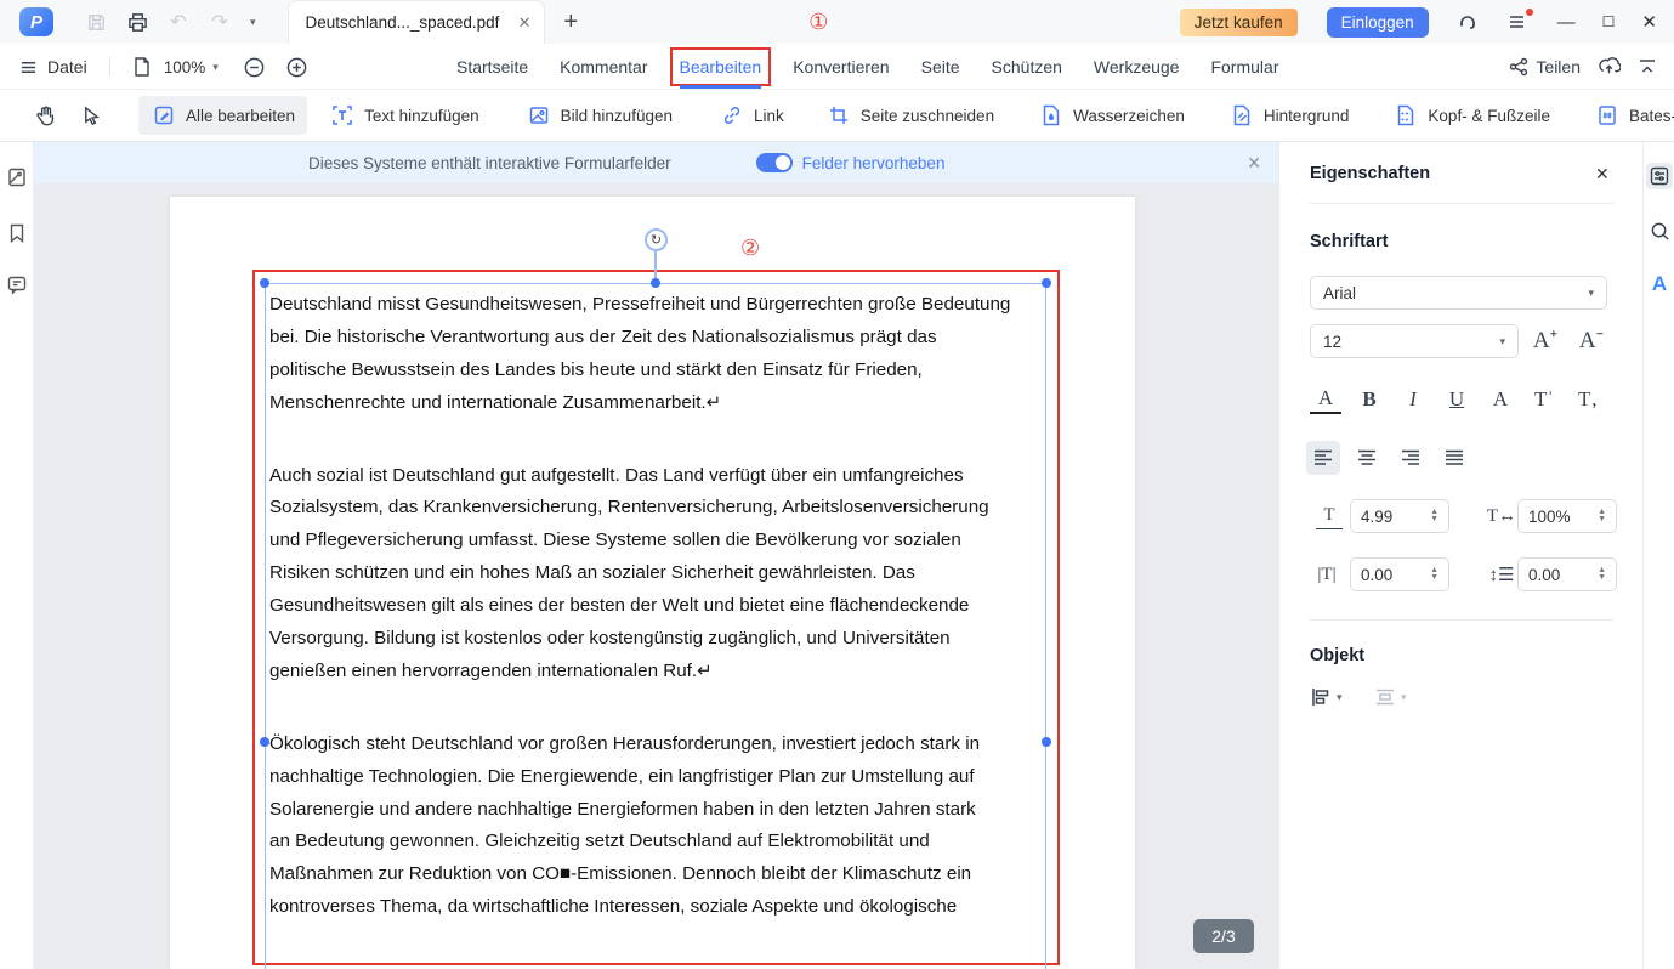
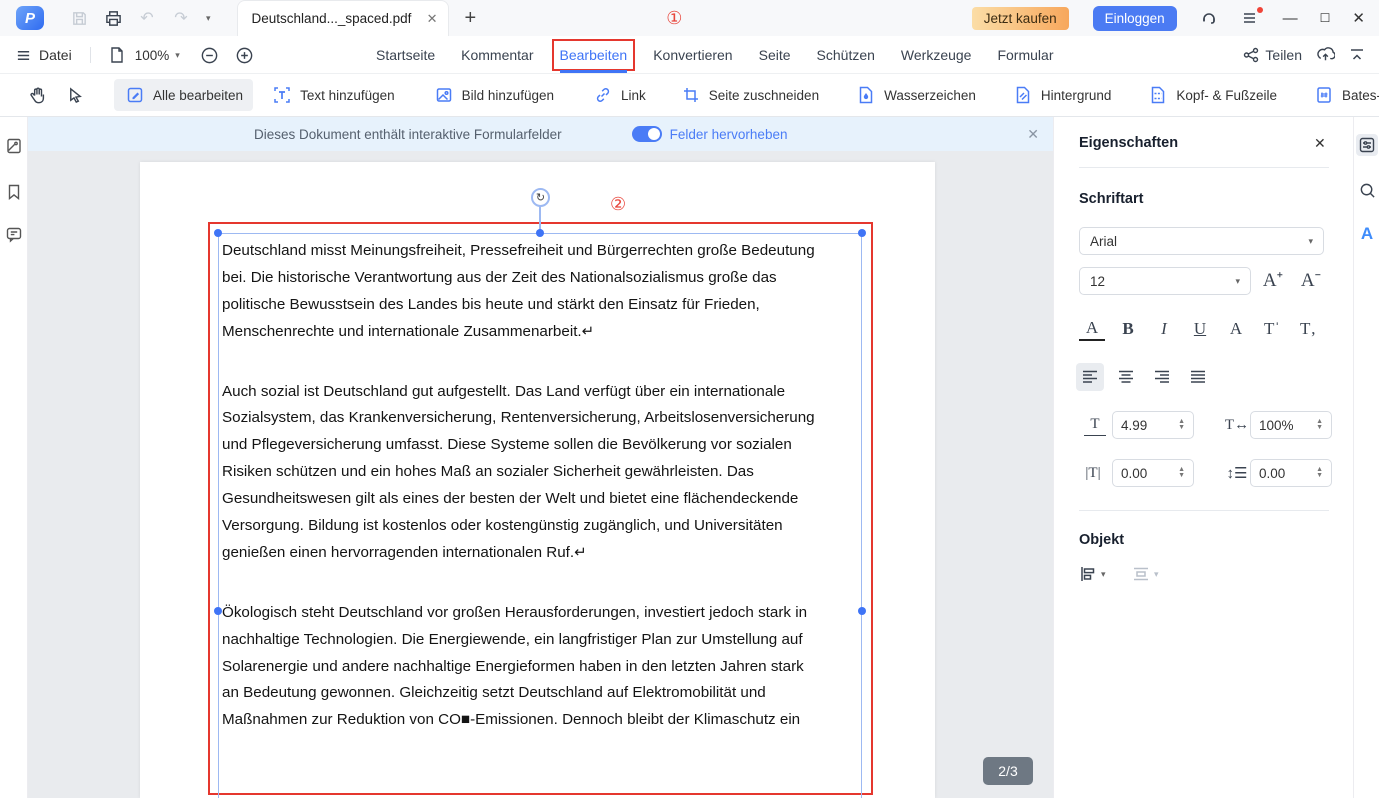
  P
  ↶
  ↷
  ▾
  Deutschland..._spaced.pdf
  ✕
  +
  ①
  Jetzt kaufen
  Einloggen
  —
  ☐
  ✕
  Datei
  100%
  ▾
  Startseite
  Kommentar
  Bearbeiten
  Konvertieren
  Seite
  Schützen
  Werkzeuge
  Formular
  Teilen
  Alle bearbeiten
  Text hinzufügen
  Bild hinzufügen
  Link
  Seite zuschneiden
  Wasserzeichen
  Hintergrund
  Kopf- & Fußzeile
- Dieses Systeme enthält interaktive Formularfelder
+ Dieses Dokument enthält interaktive Formularfelder
  Felder hervorheben
  ✕
  ↻
  ②
- Deutschland misst Gesundheitswesen, Pressefreiheit und Bürgerrechten große Bedeutung
+ Deutschland misst Meinungsfreiheit, Pressefreiheit und Bürgerrechten große Bedeutung
- bei. Die historische Verantwortung aus der Zeit des Nationalsozialismus prägt das
+ bei. Die historische Verantwortung aus der Zeit des Nationalsozialismus große das
  politische Bewusstsein des Landes bis heute und stärkt den Einsatz für Frieden,
  Menschenrechte und internationale Zusammenarbeit.↵
- Auch sozial ist Deutschland gut aufgestellt. Das Land verfügt über ein umfangreiches
+ Auch sozial ist Deutschland gut aufgestellt. Das Land verfügt über ein internationale
  Sozialsystem, das Krankenversicherung, Rentenversicherung, Arbeitslosenversicherung
  und Pflegeversicherung umfasst. Diese Systeme sollen die Bevölkerung vor sozialen
  Risiken schützen und ein hohes Maß an sozialer Sicherheit gewährleisten. Das
  Gesundheitswesen gilt als eines der besten der Welt und bietet eine flächendeckende
  Versorgung. Bildung ist kostenlos oder kostengünstig zugänglich, und Universitäten
  genießen einen hervorragenden internationalen Ruf.↵
  Ökologisch steht Deutschland vor großen Herausforderungen, investiert jedoch stark in
  nachhaltige Technologien. Die Energiewende, ein langfristiger Plan zur Umstellung auf
  Solarenergie und andere nachhaltige Energieformen haben in den letzten Jahren stark
  an Bedeutung gewonnen. Gleichzeitig setzt Deutschland auf Elektromobilität und
  Maßnahmen zur Reduktion von CO■-Emissionen. Dennoch bleibt der Klimaschutz ein
- kontroverses Thema, da wirtschaftliche Interessen, soziale Aspekte und ökologische
  2/3
  Eigenschaften
  ✕
  Schriftart
  Arial
  ▾
  12
  ▾
  A⁺
  A⁻
  A
  B
  I
  U
  A
  Tˈ
  T‚
  T
  4.99
  T↔
  100%
  |T|
  0.00
  ↕☰
  0.00
  Objekt
  ▾
  ▾
  A
